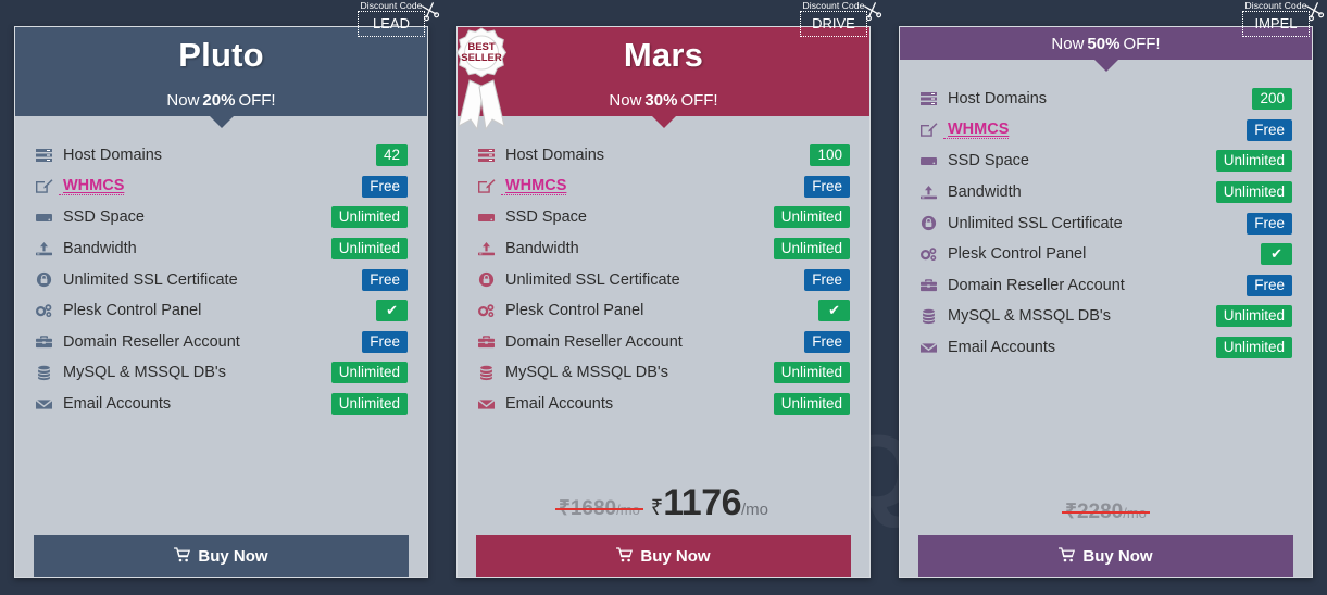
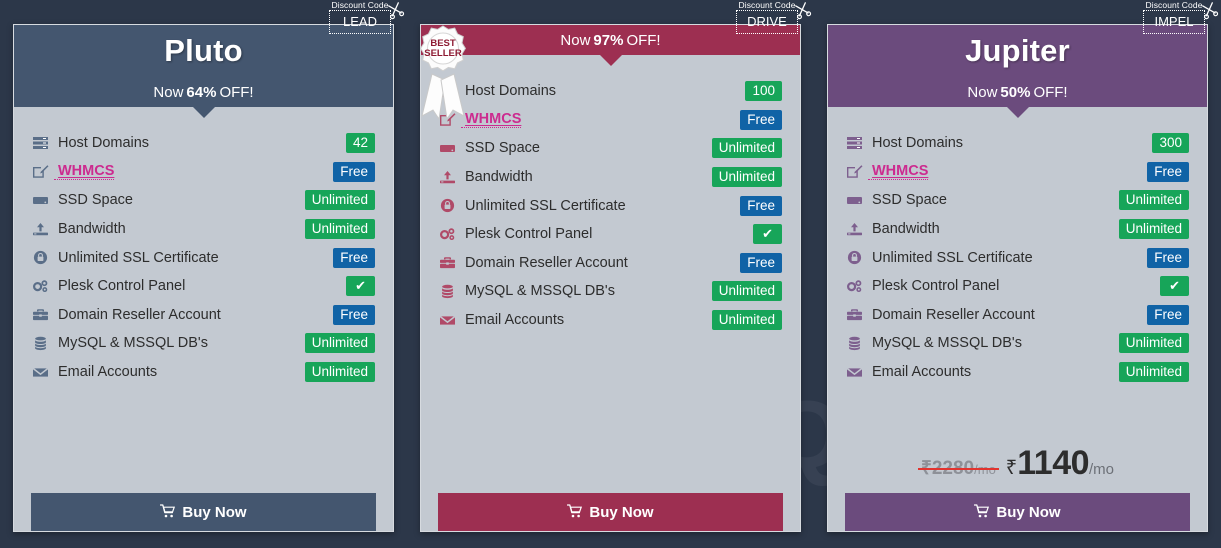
  Discount Code
  LEAD
  Pluto
  Now
- 20%
+ 64%
  OFF!
  Host Domains
  42
  WHMCS
  Free
  SSD Space
  Unlimited
  Bandwidth
  Unlimited
  Unlimited SSL Certificate
  Free
  Plesk Control Panel
  ✔
  Domain Reseller Account
  Free
  MySQL & MSSQL DB's
  Unlimited
  Email Accounts
  Unlimited
  Buy Now
  Discount Code
  DRIVE
  BEST
  SELLER
- Mars
  Now
- 30%
+ 97%
  OFF!
  Host Domains
  100
  WHMCS
  Free
  SSD Space
  Unlimited
  Bandwidth
  Unlimited
  Unlimited SSL Certificate
  Free
  Plesk Control Panel
  ✔
  Domain Reseller Account
  Free
  MySQL & MSSQL DB's
  Unlimited
  Email Accounts
  Unlimited
- ₹1176/mo
  Buy Now
  Discount Code
  IMPEL
+ Jupiter
  Now
  50%
  OFF!
  Host Domains
- 200
+ 300
  WHMCS
  Free
  SSD Space
  Unlimited
  Bandwidth
  Unlimited
  Unlimited SSL Certificate
  Free
  Plesk Control Panel
  ✔
  Domain Reseller Account
  Free
  MySQL & MSSQL DB's
  Unlimited
  Email Accounts
  Unlimited
+ ₹1140/mo
  Buy Now
